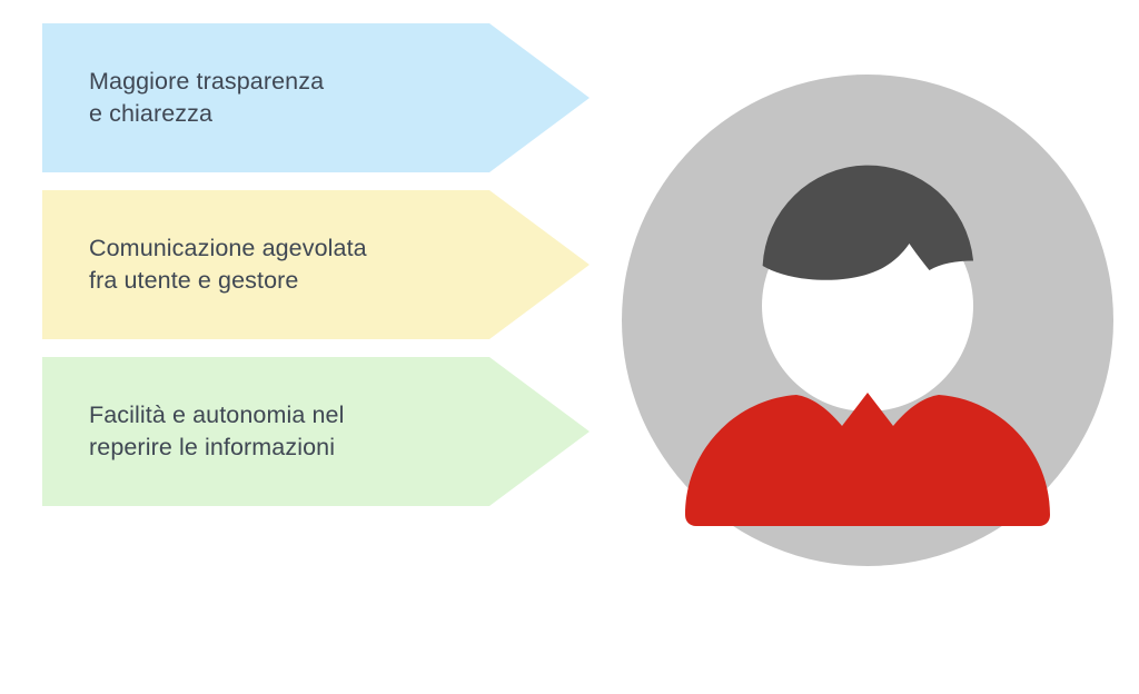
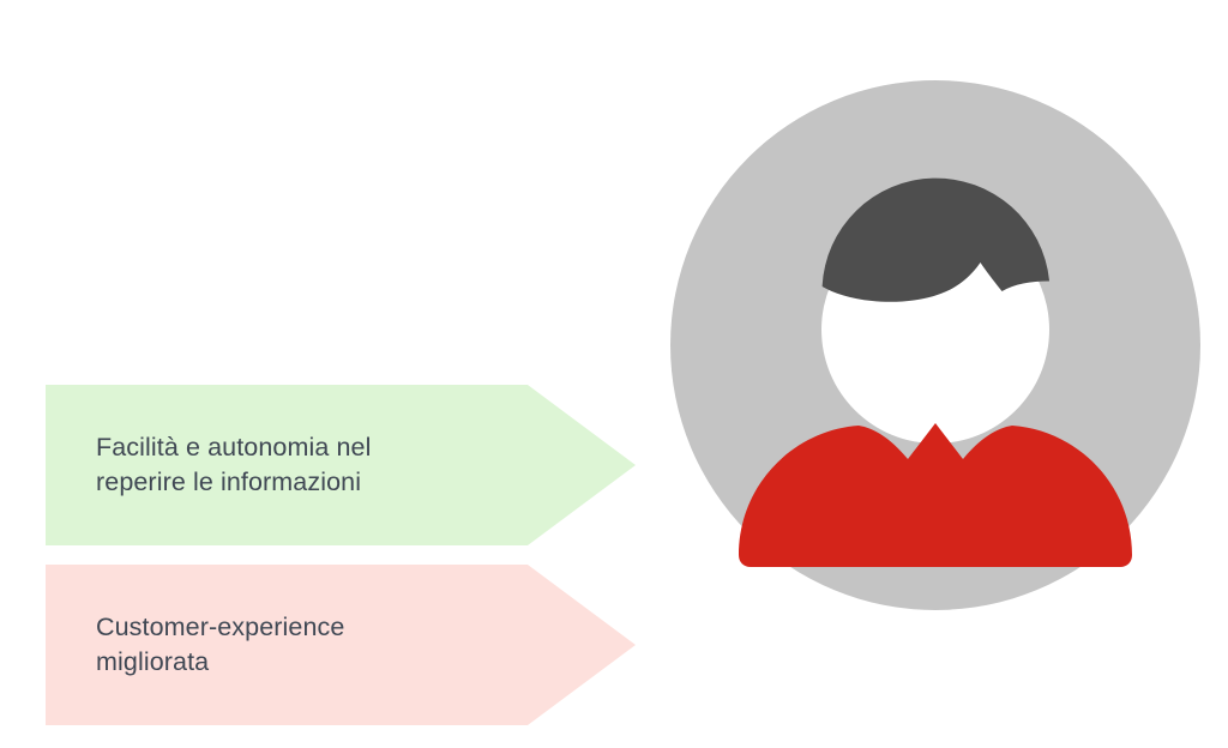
- Maggiore trasparenza
- e chiarezza
- Comunicazione agevolata
- fra utente e gestore
  Facilità e autonomia nel
  reperire le informazioni
+ Customer-experience
+ migliorata
